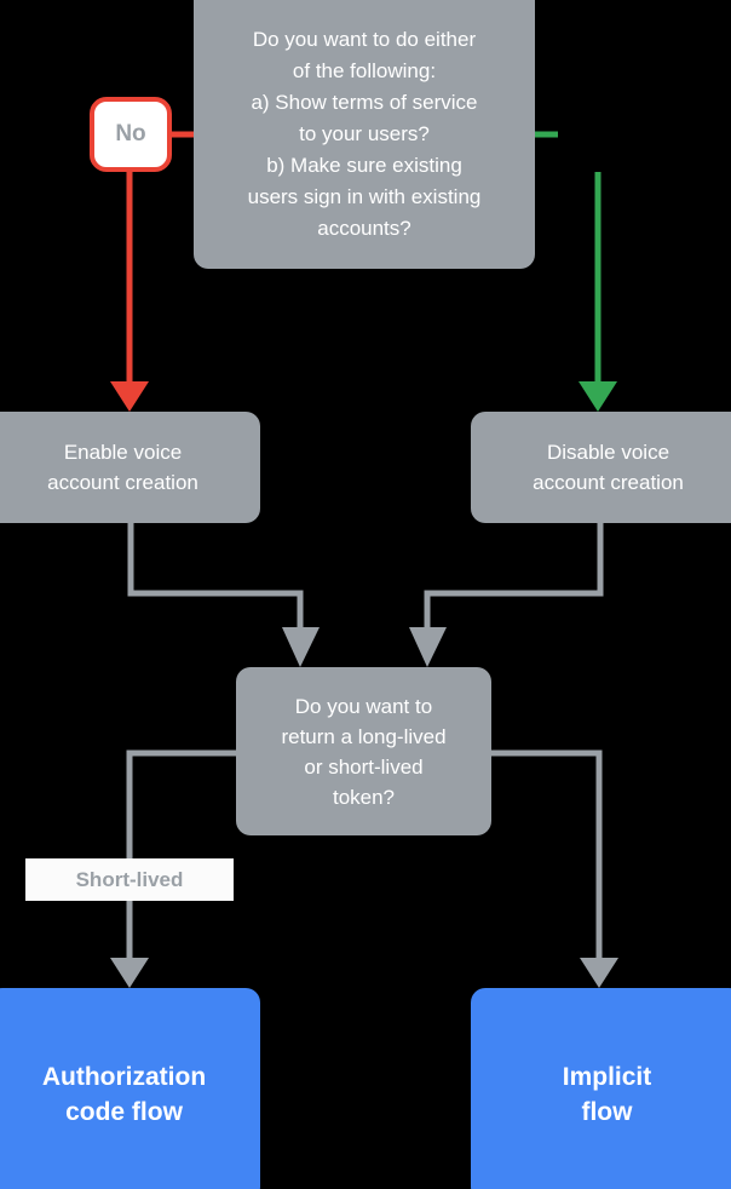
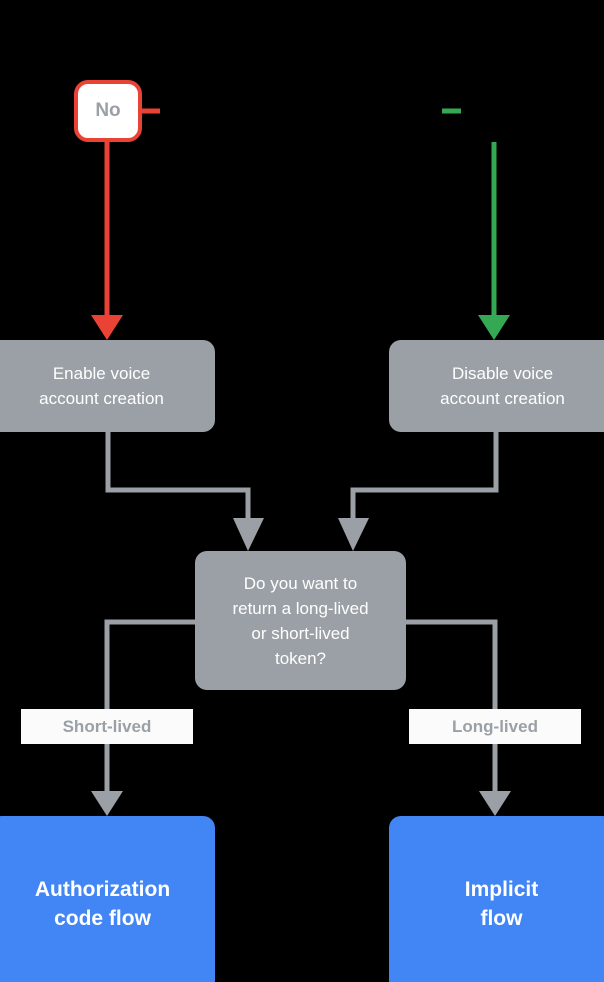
- Do you want to do either
- of the following:
- a) Show terms of service
- to your users?
- b) Make sure existing
- users sign in with existing
- accounts?
  No
  Enable voice
  account creation
  Disable voice
  account creation
  Do you want to
  return a long-lived
  or short-lived
  token?
  Short-lived
+ Long-lived
  Authorization
  code flow
  Implicit
  flow
